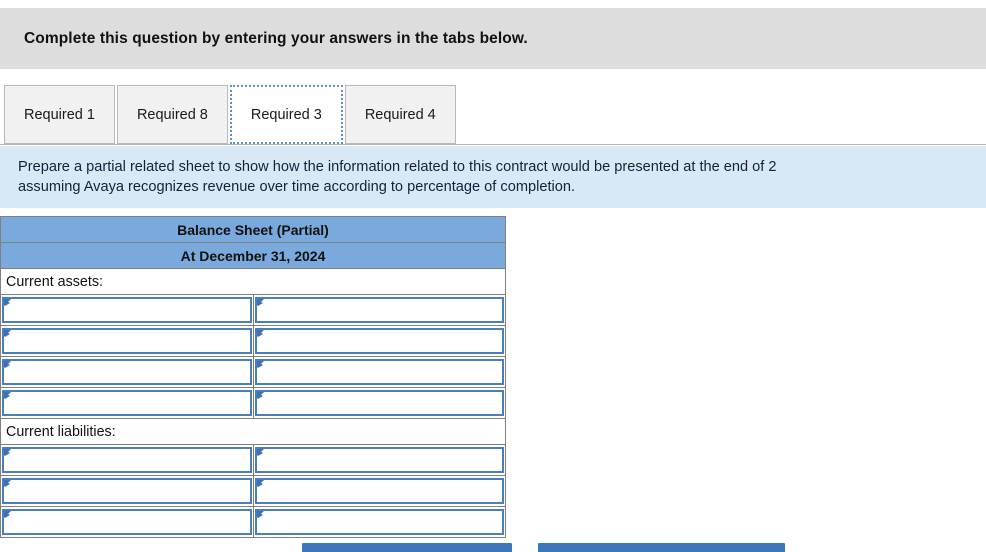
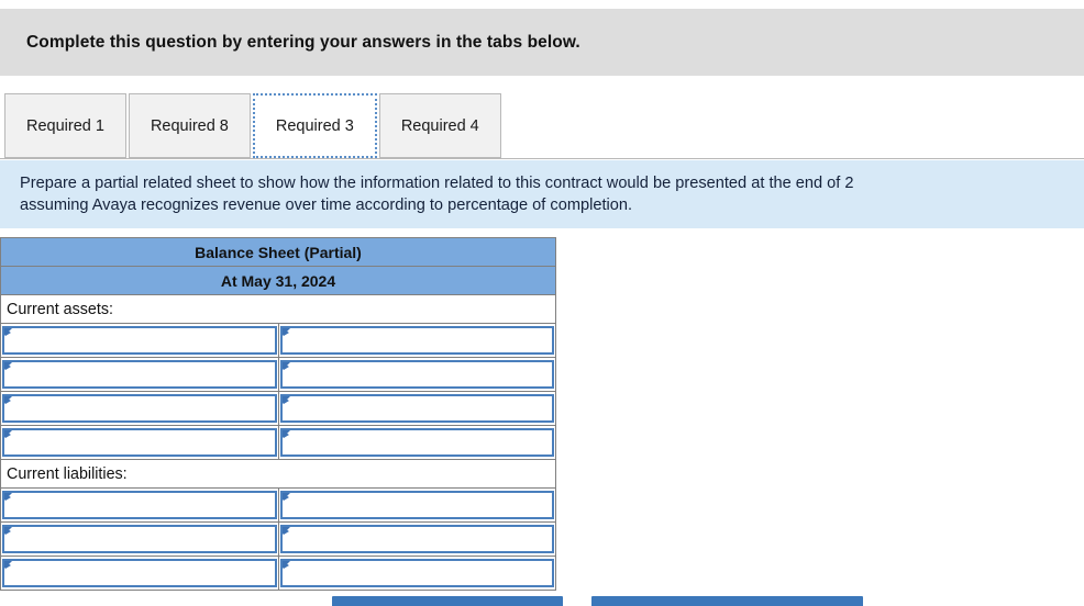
  Complete this question by entering your answers in the tabs below.
  Required 1
  Required 8
  Required 3
  Required 4
  Prepare a partial related sheet to show how the information related to this contract would be presented at the end of 2
  assuming Avaya recognizes revenue over time according to percentage of completion.
  Balance Sheet (Partial)
- At December 31, 2024
+ At May 31, 2024
  Current assets:
  Current liabilities:
